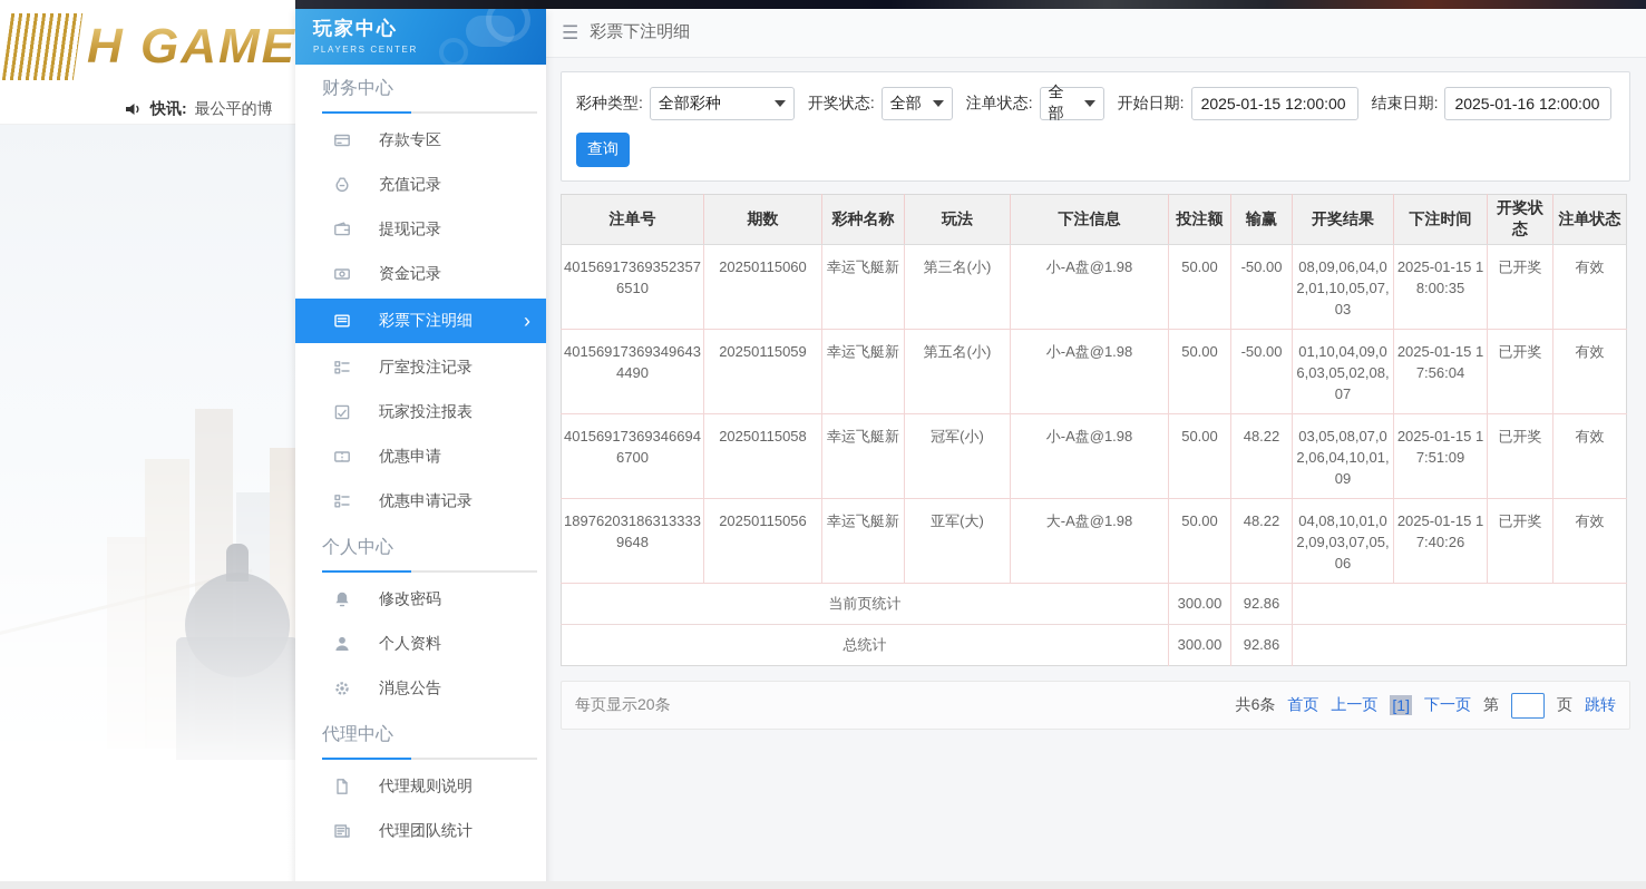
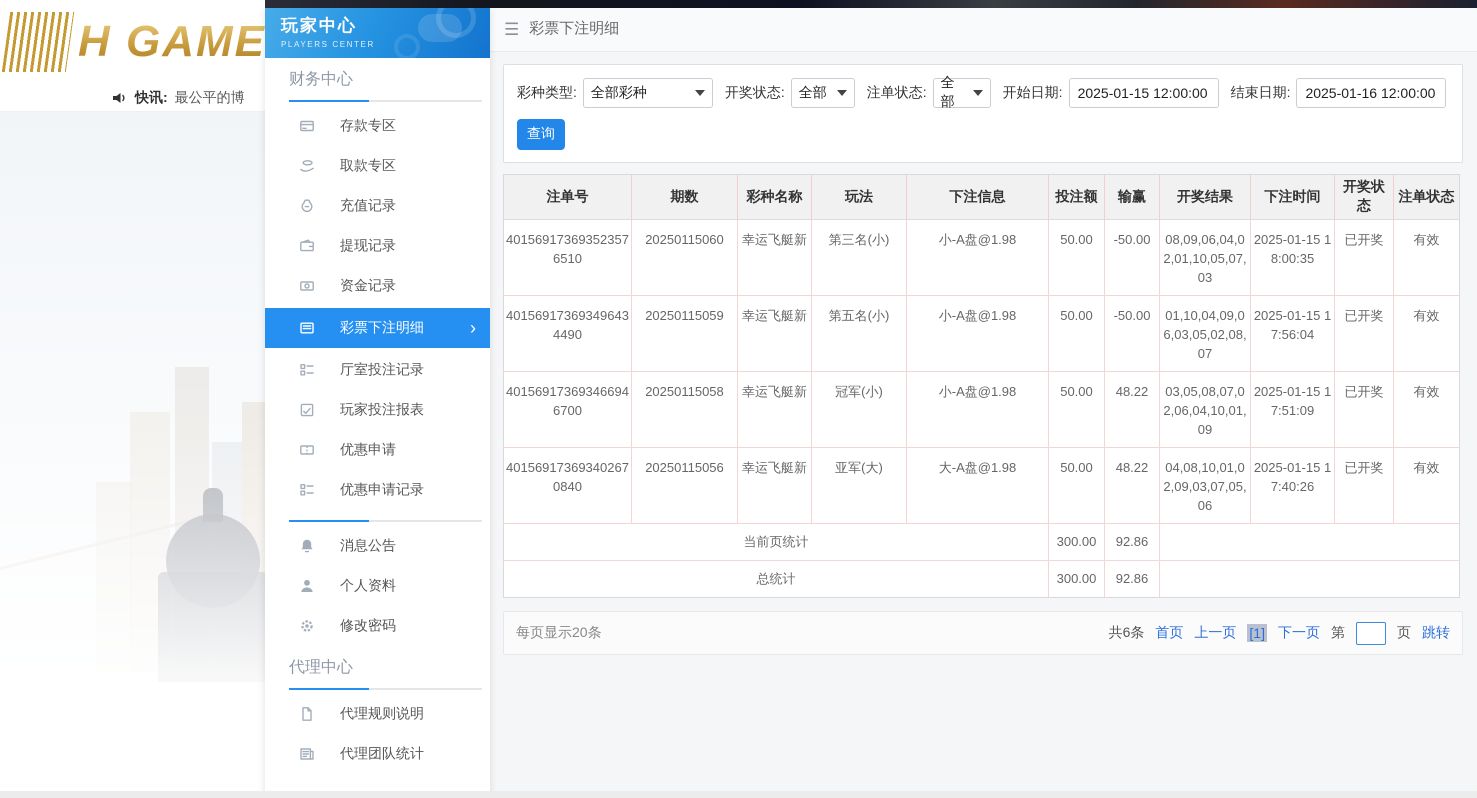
  H GAME
  快讯:
  最公平的博
  玩家中心
  PLAYERS CENTER
  财务中心
  存款专区
+ 取款专区
  充值记录
  提现记录
  资金记录
  彩票下注明细
  ›
  厅室投注记录
  玩家投注报表
  优惠申请
  优惠申请记录
- 个人中心
- 修改密码
+ 消息公告
  个人资料
- 消息公告
+ 修改密码
  代理中心
  代理规则说明
  代理团队统计
  ☰
  彩票下注明细
  彩种类型:
  全部彩种
  开奖状态:
  全部
  注单状态:
  全部
  开始日期:
  2025-01-15 12:00:00
  结束日期:
  2025-01-16 12:00:00
  查询
  注单号	期数	彩种名称	玩法	下注信息	投注额	输赢	开奖结果	下注时间	开奖状态	注单状态
  401569173693523576510	20250115060	幸运飞艇新	第三名(小)	小-A盘@1.98	50.00	-50.00	08,09,06,04,02,01,10,05,07,03	2025-01-15 18:00:35	已开奖	有效
  401569173693496434490	20250115059	幸运飞艇新	第五名(小)	小-A盘@1.98	50.00	-50.00	01,10,04,09,06,03,05,02,08,07	2025-01-15 17:56:04	已开奖	有效
  401569173693466946700	20250115058	幸运飞艇新	冠军(小)	小-A盘@1.98	50.00	48.22	03,05,08,07,02,06,04,10,01,09	2025-01-15 17:51:09	已开奖	有效
- 189762031863133339648	20250115056	幸运飞艇新	亚军(大)	大-A盘@1.98	50.00	48.22	04,08,10,01,02,09,03,07,05,06	2025-01-15 17:40:26	已开奖	有效
+ 401569173693402670840	20250115056	幸运飞艇新	亚军(大)	大-A盘@1.98	50.00	48.22	04,08,10,01,02,09,03,07,05,06	2025-01-15 17:40:26	已开奖	有效
  当前页统计	300.00	92.86
  总统计	300.00	92.86
  每页显示20条
  共6条
  首页
  上一页
  [1]
  下一页
  第
  页
  跳转
